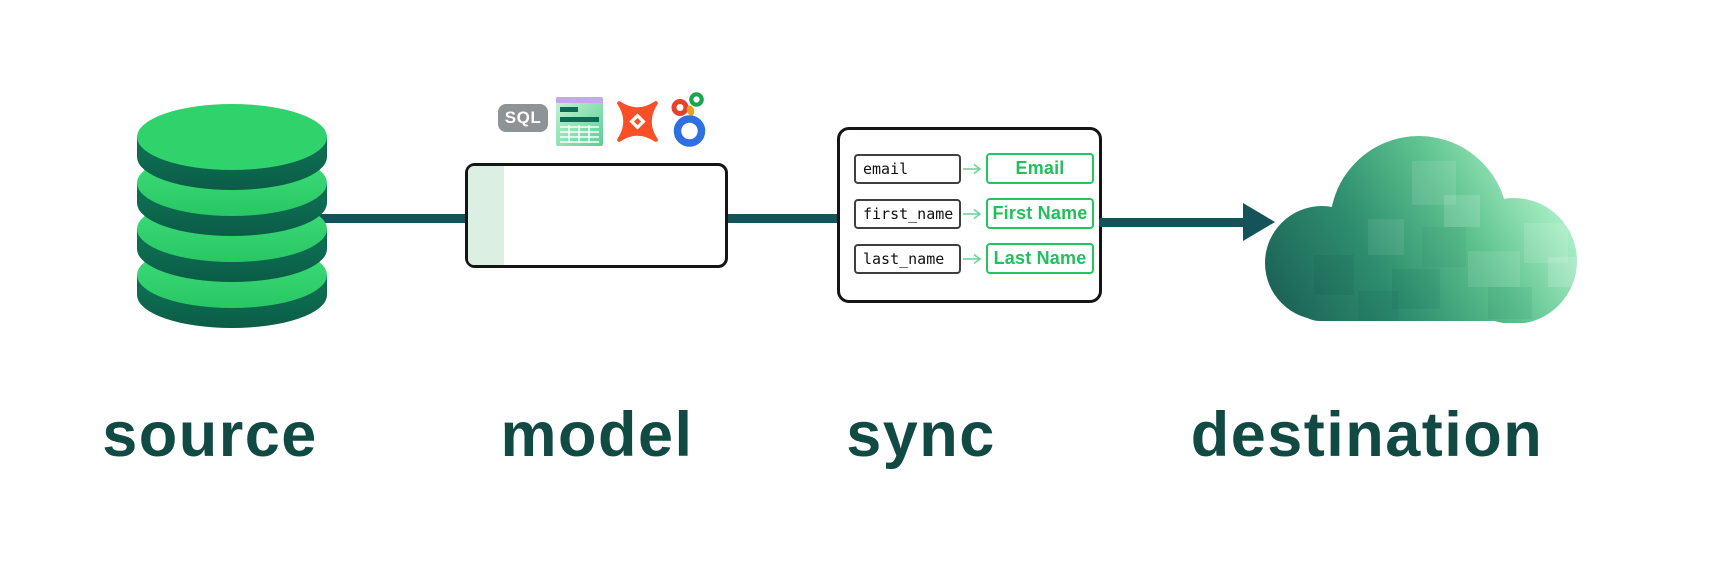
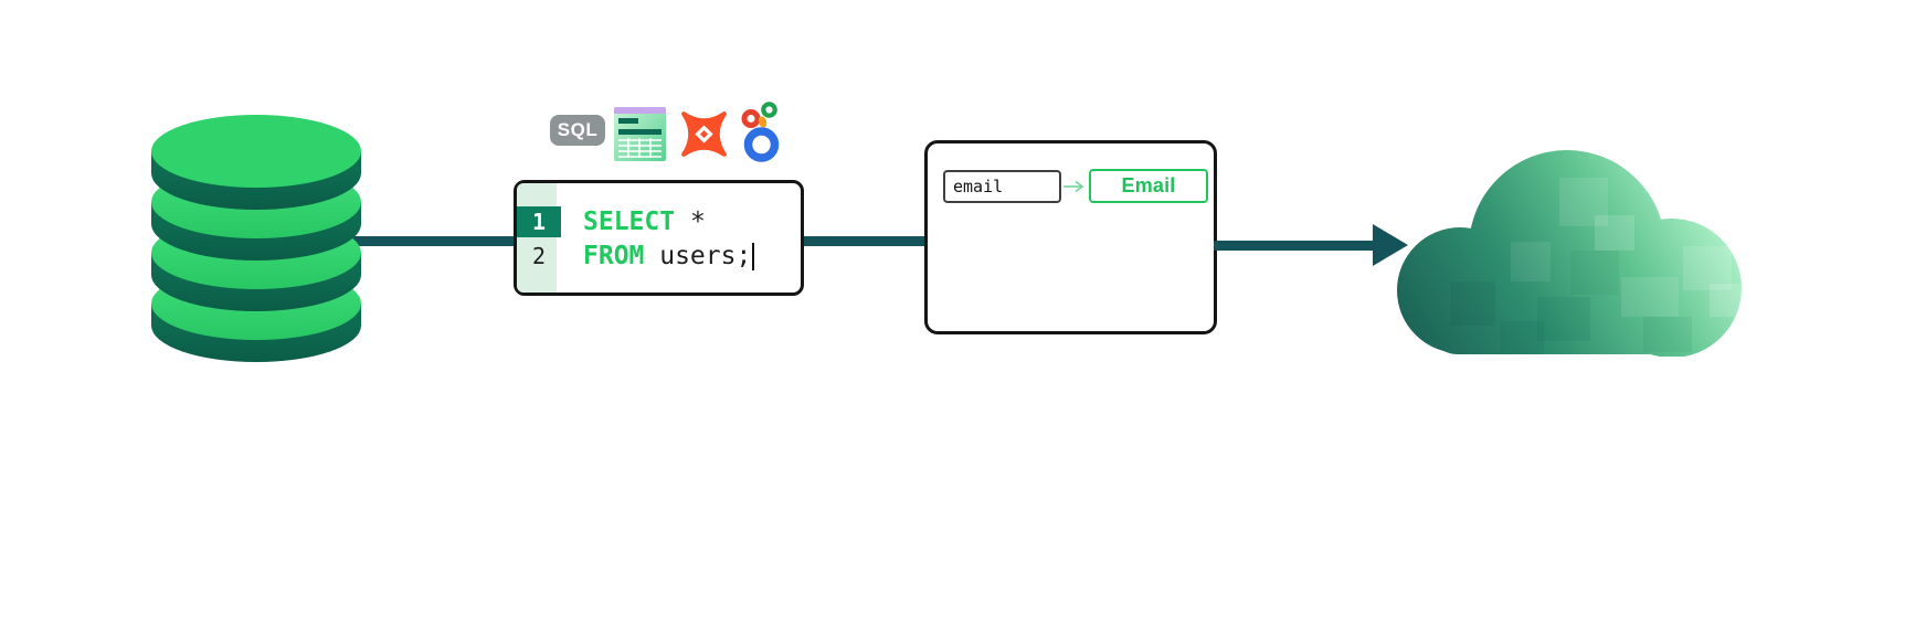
  SQL
+ 1
+ SELECT
+ *
+ 2
+ FROM
+ users;
  email
  Email
- first_name
- First Name
- last_name
- Last Name
- source
- model
- sync
- destination
